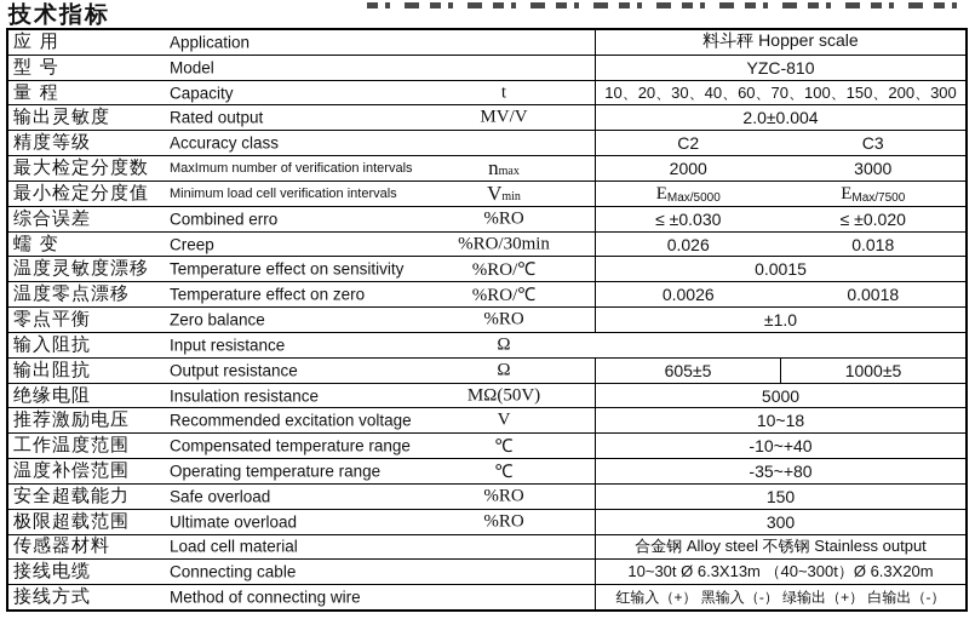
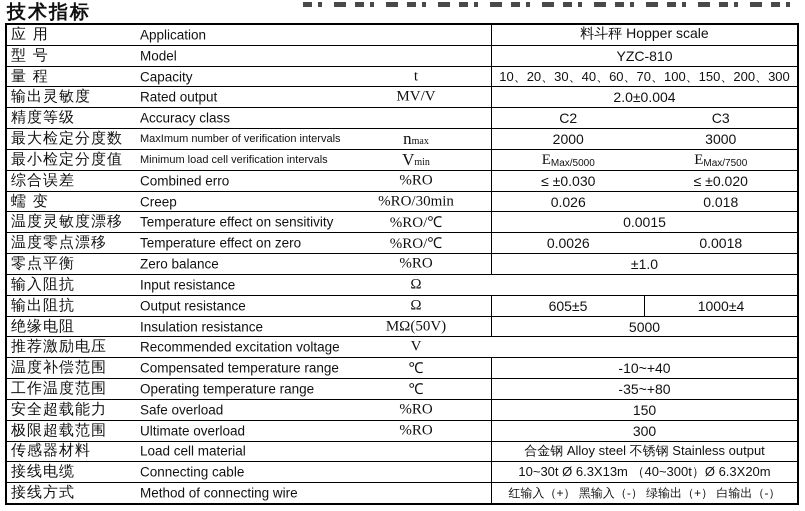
  技术指标
  应 用
  Application
  料斗秤 Hopper scale
  型 号
  Model
  YZC-810
  量 程
  Capacity
  t
  10、20、30、40、60、70、100、150、200、300
  输出灵敏度
  Rated output
  MV/V
  2.0±0.004
  精度等级
  Accuracy class
  C2
  C3
  最大检定分度数
  MaxImum number of verification intervals
  nmax
  2000
  3000
  最小检定分度值
  Minimum load cell verification intervals
  Vmin
  EMax/5000
  EMax/7500
  综合误差
  Combined erro
  %RO
  ≤ ±0.030
  ≤ ±0.020
  蠕 变
  Creep
  %RO/30min
  0.026
  0.018
  温度灵敏度漂移
  Temperature effect on sensitivity
  %RO/℃
  0.0015
  温度零点漂移
  Temperature effect on zero
  %RO/℃
  0.0026
  0.0018
  零点平衡
  Zero balance
  %RO
  ±1.0
  输入阻抗
  Input resistance
  Ω
  输出阻抗
  Output resistance
  Ω
  605±5
- 1000±5
+ 1000±4
  绝缘电阻
  Insulation resistance
  MΩ(50V)
  5000
  推荐激励电压
  Recommended excitation voltage
  V
- 10~18
- 工作温度范围
+ 温度补偿范围
  Compensated temperature range
  ℃
  -10~+40
- 温度补偿范围
+ 工作温度范围
  Operating temperature range
  ℃
  -35~+80
  安全超载能力
  Safe overload
  %RO
  150
  极限超载范围
  Ultimate overload
  %RO
  300
  传感器材料
  Load cell material
  合金钢 Alloy steel 不锈钢 Stainless output
  接线电缆
  Connecting cable
  10~30t Ø 6.3X13m （40~300t）Ø 6.3X20m
  接线方式
  Method of connecting wire
  红输入（+） 黑输入（-） 绿输出（+） 白输出（-）
